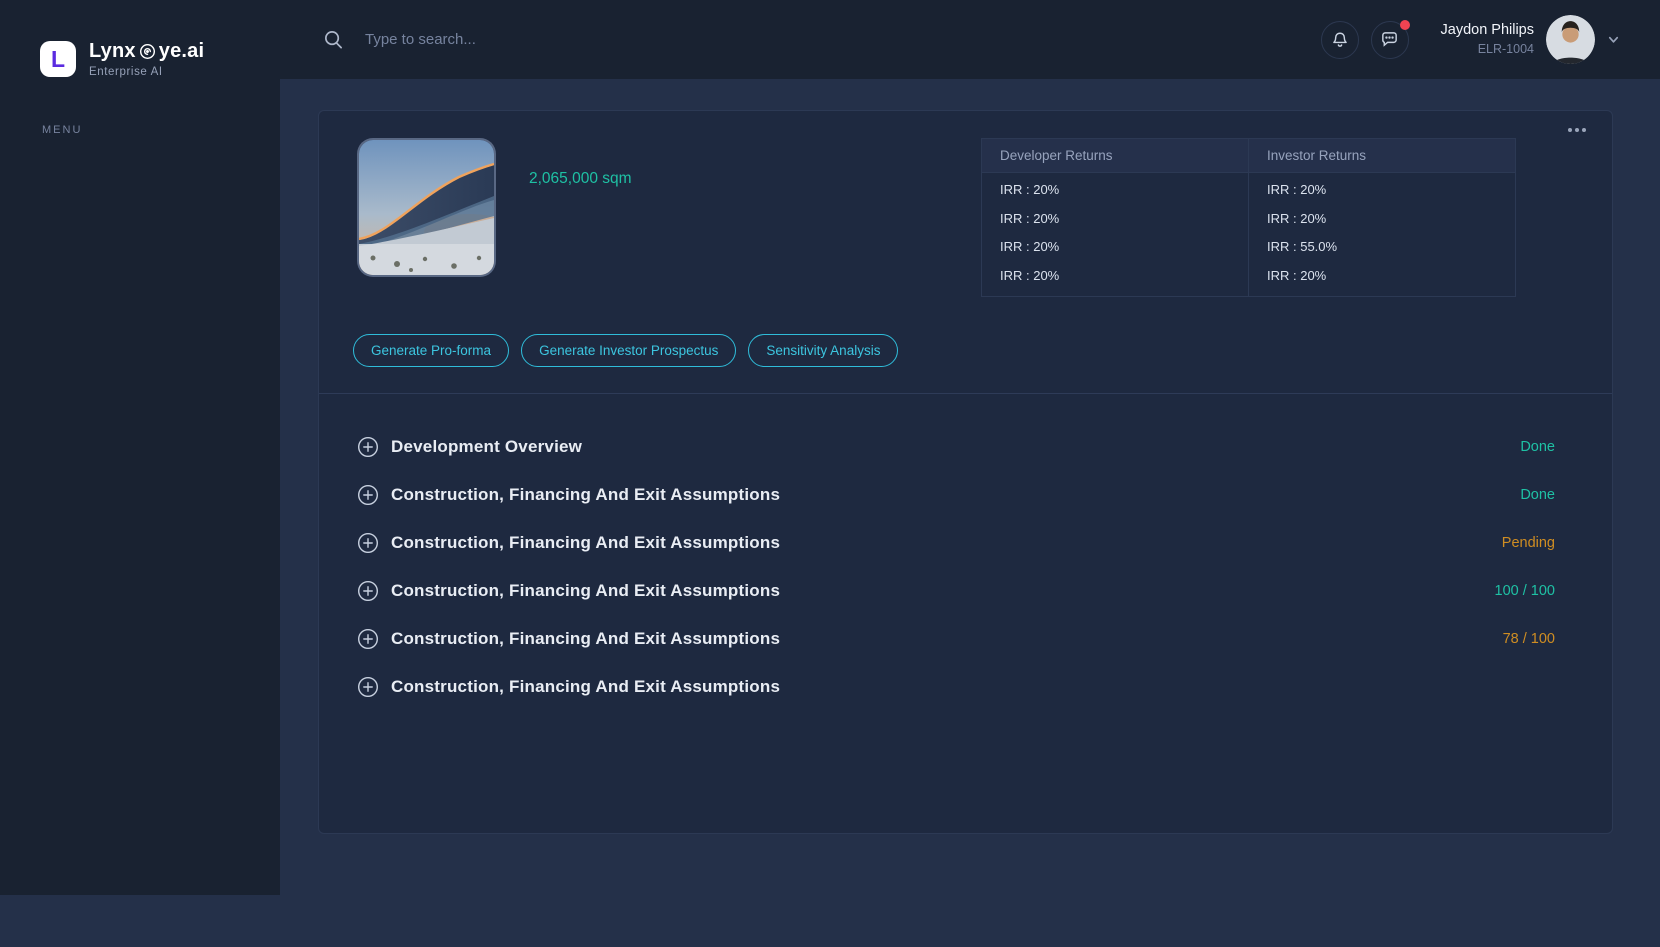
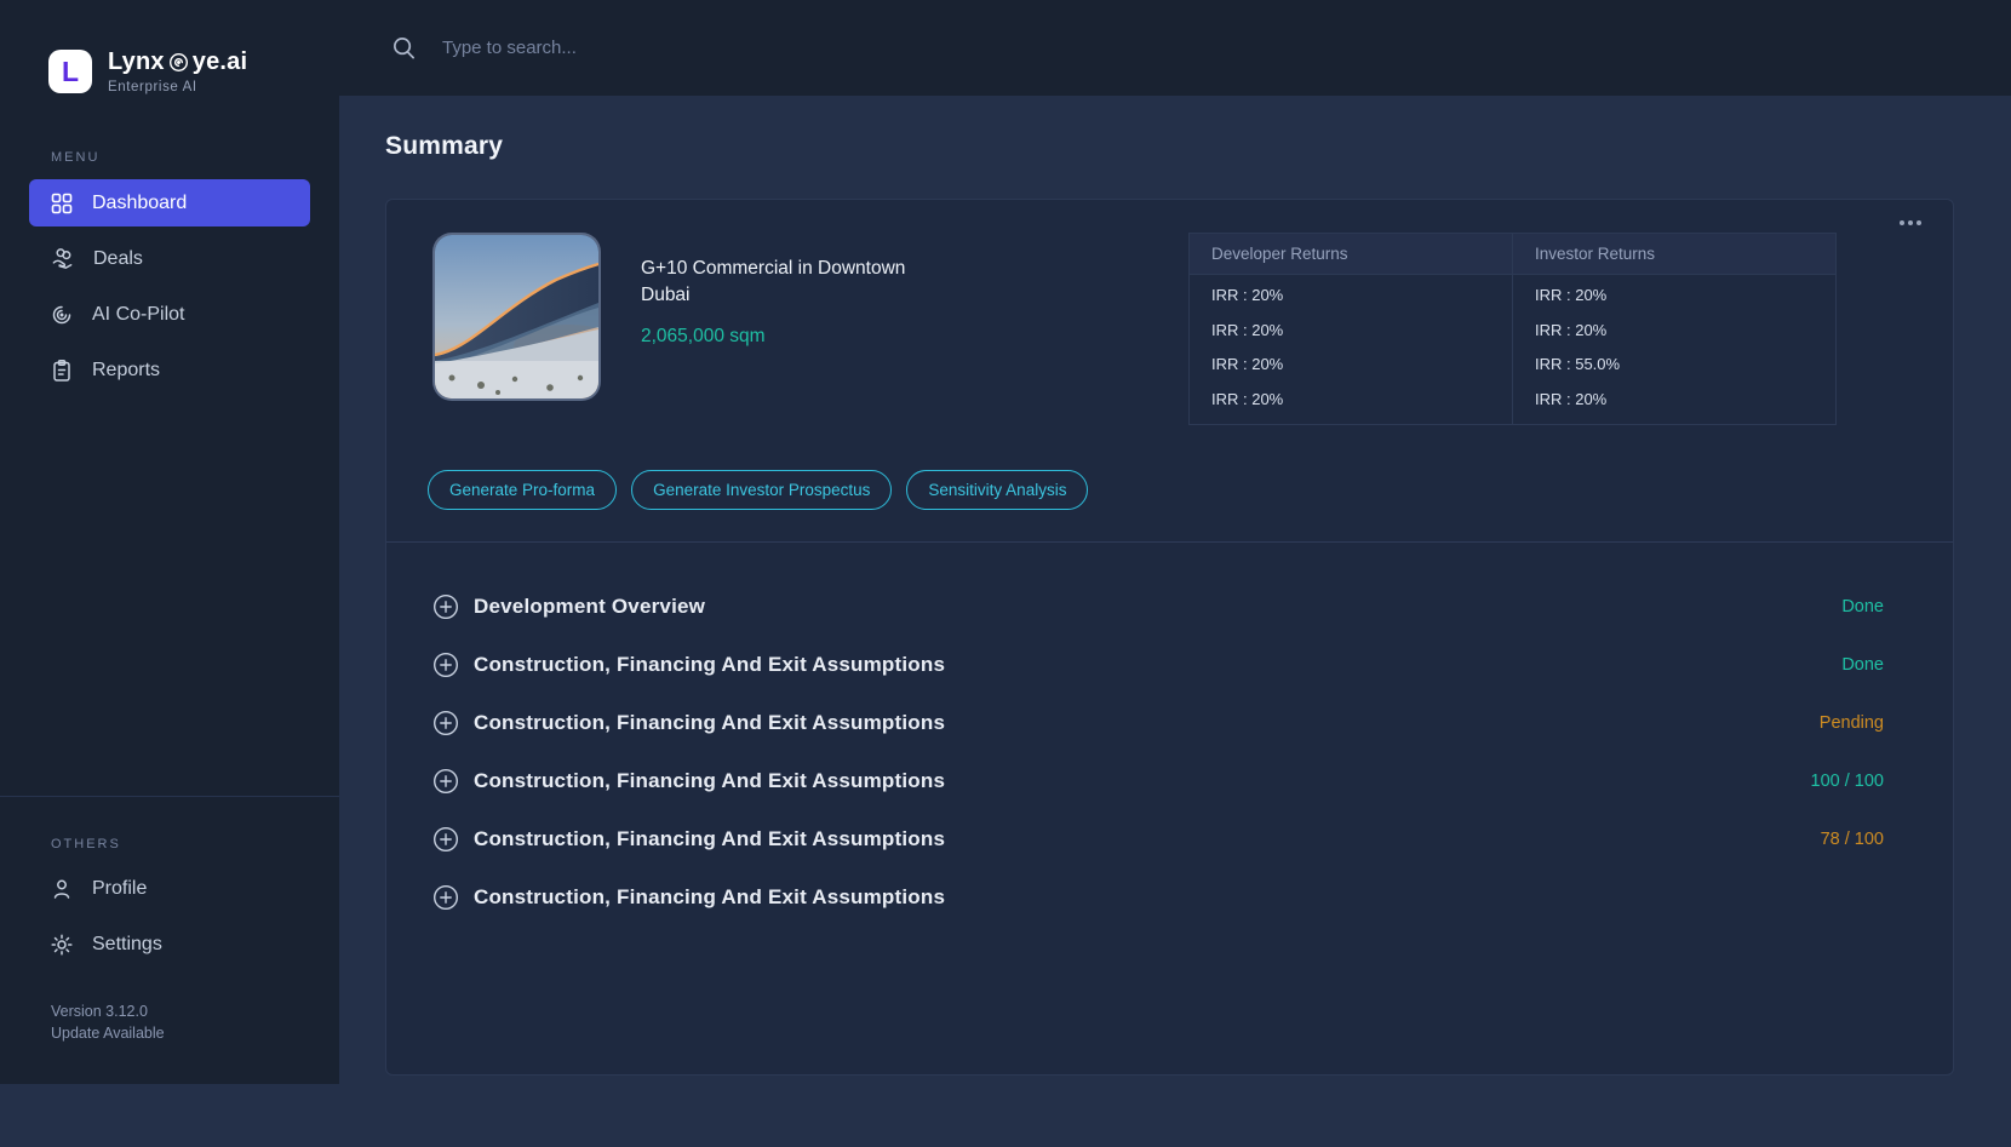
  Type to search...
- Jaydon Philips
- ELR-1004
  L
  Lynx
  ye.ai
  Enterprise AI
  MENU
+ Dashboard
+ Deals
+ AI Co-Pilot
+ Reports
+ OTHERS
+ Profile
+ Settings
+ Version 3.12.0
+ Update Available
+ Summary
+ G+10 Commercial in Downtown Dubai
  2,065,000 sqm
  Developer Returns
  IRR : 20%
  IRR : 20%
  IRR : 20%
  IRR : 20%
  Investor Returns
  IRR : 20%
  IRR : 20%
  IRR : 55.0%
  IRR : 20%
  Generate Pro-forma
  Generate Investor Prospectus
  Sensitivity Analysis
  Development Overview
  Done
  Construction, Financing And Exit Assumptions
  Done
  Construction, Financing And Exit Assumptions
  Pending
  Construction, Financing And Exit Assumptions
  100 / 100
  Construction, Financing And Exit Assumptions
  78 / 100
  Construction, Financing And Exit Assumptions
